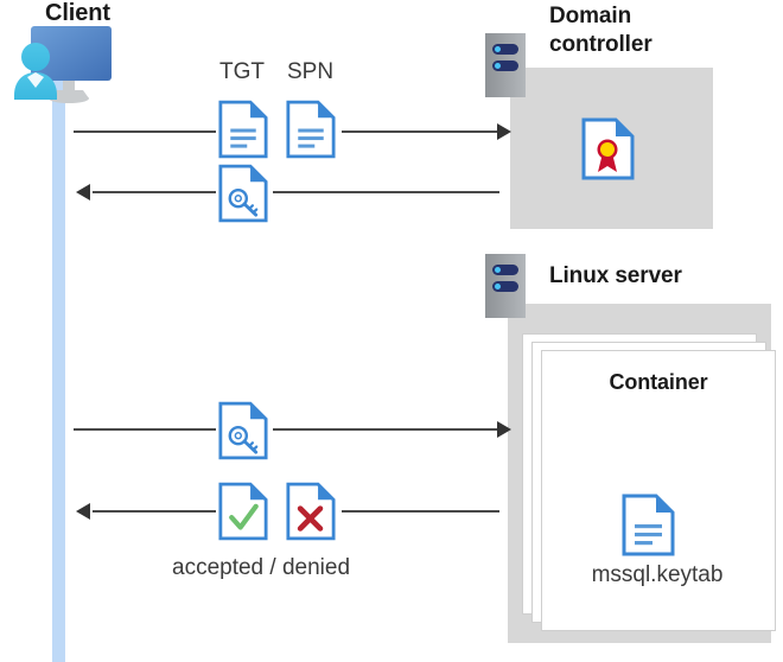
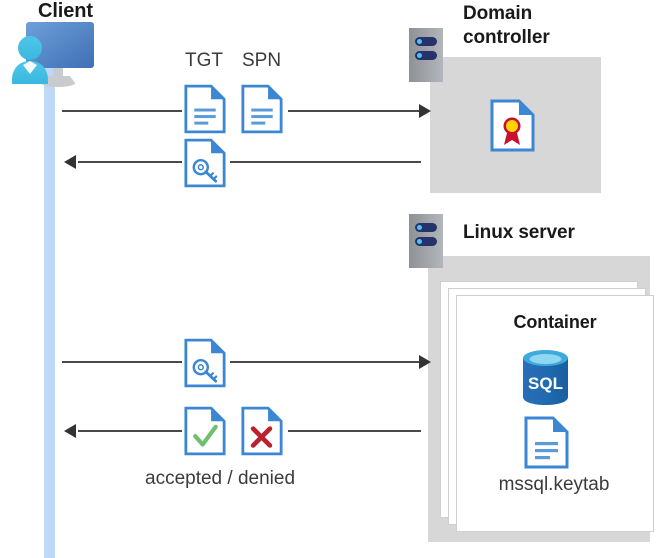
  Client
  Domain
  controller
  Linux server
  Container
+ SQL
  mssql.keytab
  TGT
  SPN
  accepted / denied
